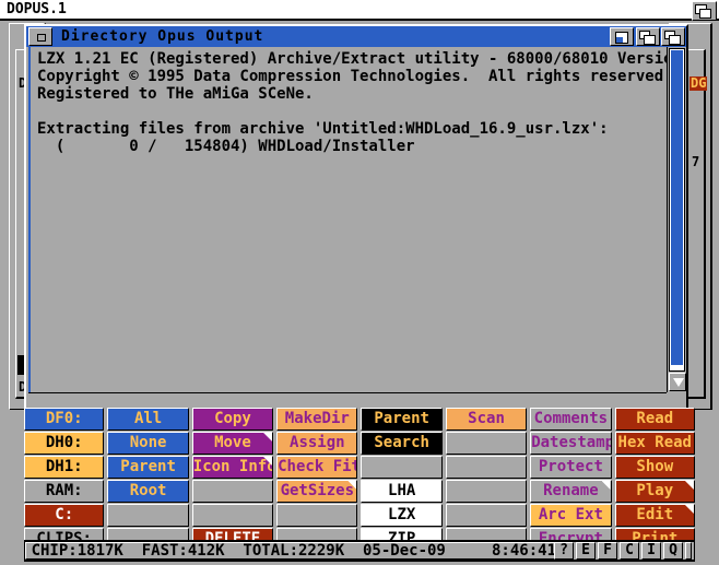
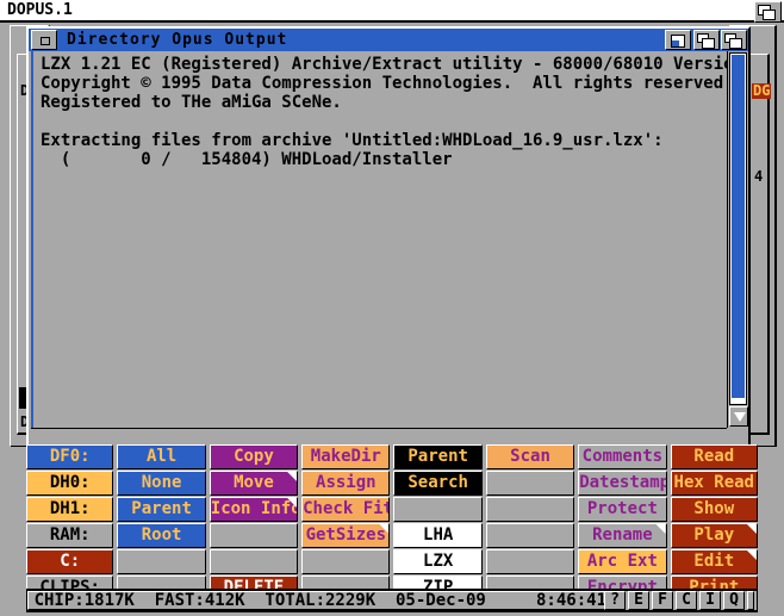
  DOPUS.1
  DG
- 7
+ 4
  Directory Opus Output
  LZX 1.21 EC (Registered) Archive/Extract utility - 68000/68010 Versi
  Copyright © 1995 Data Compression Technologies. All rights reserved
  Registered to THe aMiGa SCeNe.
  Extracting files from archive 'Untitled:WHDLoad_16.9_usr.lzx':
  ( 0 / 154804) WHDLoad/Installer
  DF0:
  All
  Copy
  MakeDir
  Parent
  Scan
  Comments
  Read
  DH0:
  None
  Move
  Assign
  Search
  Datestamp
  Hex Read
  DH1:
  Parent
  Icon Info
  Check Fit
  Protect
  Show
  RAM:
  Root
  GetSizes
  LHA
  Rename
  Play
  C:
  LZX
  Arc Ext
  Edit
  CLIPS:
  DELETE
  ZIP
  Encrypt
  Print
  CHIP:1817K FAST:412K TOTAL:2229K 05-Dec-09 8:46:41
  ?
  E
  F
  C
  I
  Q
